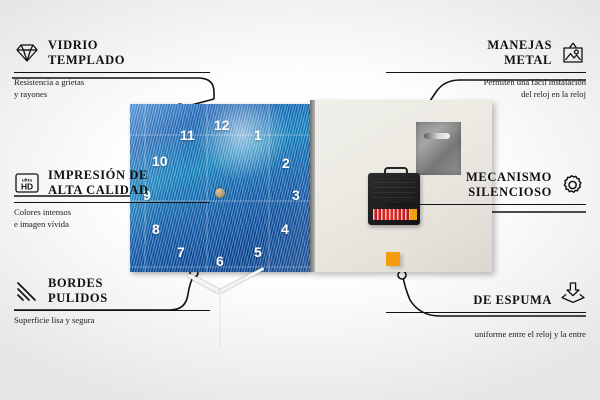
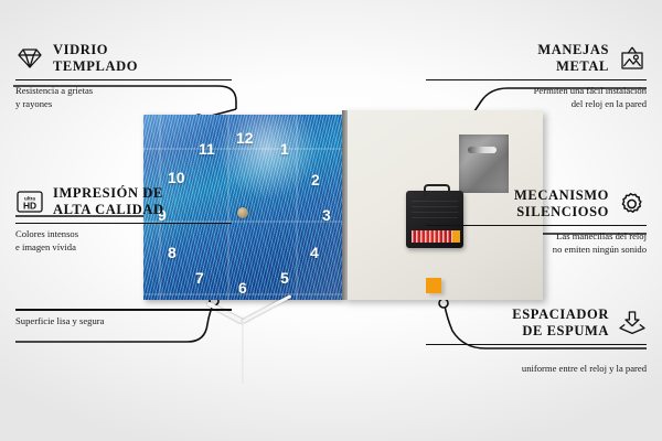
  12
  1
  2
  3
  4
  5
  6
  7
  8
  9
  10
  11
  VIDRIO
  TEMPLADO
  Resistencia a grietas
  y rayones
  HD
  IMPRESIÓN DE
  ALTA CALIDAD
  Colores intensos
  e imagen vívida
- BORDES
- PULIDOS
  Superficie lisa y segura
  MANEJAS
  METAL
  Permiten una fácil instalación
- del reloj en la reloj
+ del reloj en la pared
  MECANISMO
  SILENCIOSO
+ Las manecillas del reloj
+ no emiten ningún sonido
+ ESPACIADOR
  DE ESPUMA
- uniforme entre el reloj y la entre
+ uniforme entre el reloj y la pared
